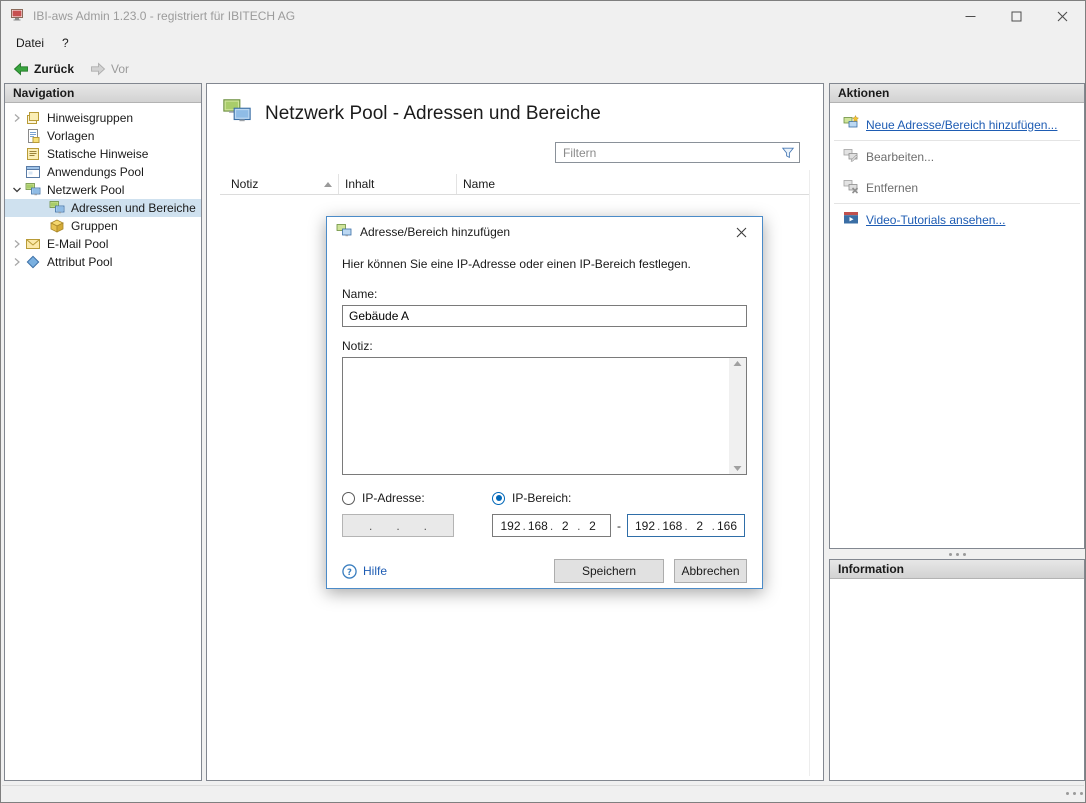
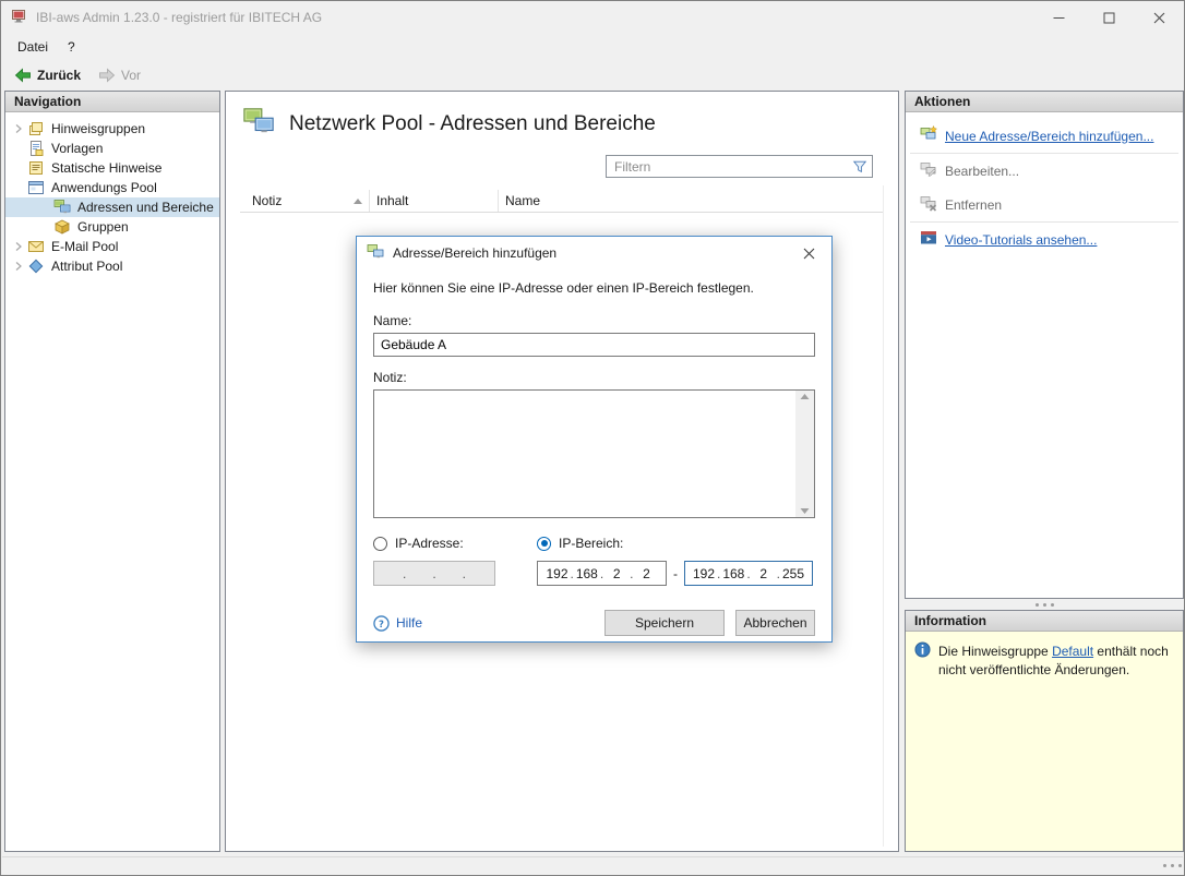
  IBI-aws Admin 1.23.0 - registriert für IBITECH AG
  Datei
  ?
  Zurück
  Vor
  Navigation
  Hinweisgruppen
  Vorlagen
  Statische Hinweise
  Anwendungs Pool
- Netzwerk Pool
  Adressen und Bereiche
  Gruppen
  E-Mail Pool
  Attribut Pool
  Netzwerk Pool - Adressen und Bereiche
  Filtern
  Notiz
  Inhalt
  Name
  Aktionen
  Neue Adresse/Bereich hinzufügen...
  Bearbeiten...
  Entfernen
  Video-Tutorials ansehen...
  Information
+ Die Hinweisgruppe Default enthält noch nicht veröffentlichte Änderungen.
  Adresse/Bereich hinzufügen
  Hier können Sie eine IP-Adresse oder einen IP-Bereich festlegen.
  Name:
  Gebäude A
  Notiz:
  IP-Adresse:
  IP-Bereich:
  192
  168
  2
  2
  -
  192
  168
  2
- 166
+ 255
  ?
  Hilfe
  Speichern
  Abbrechen
